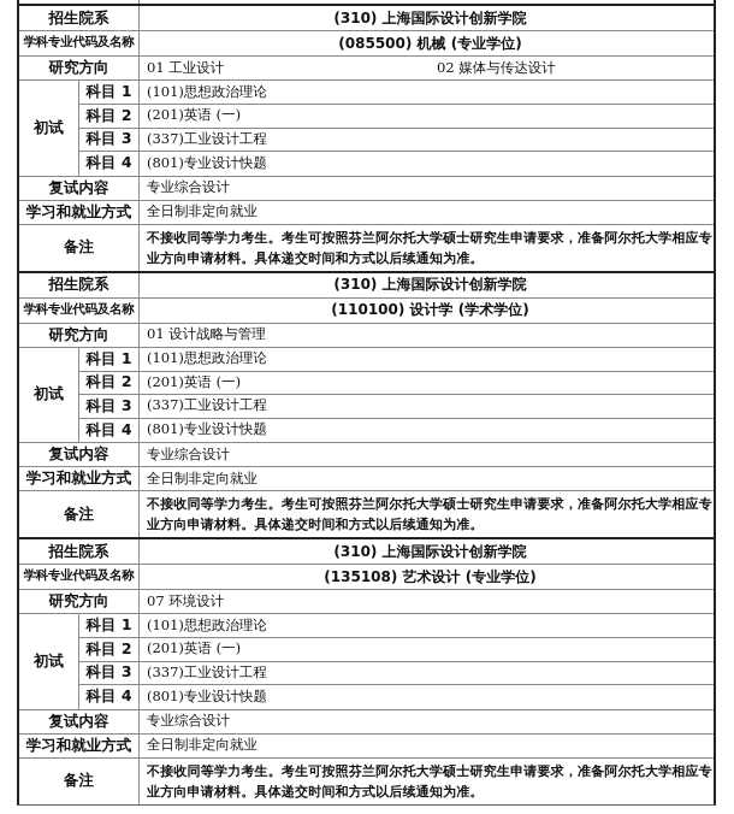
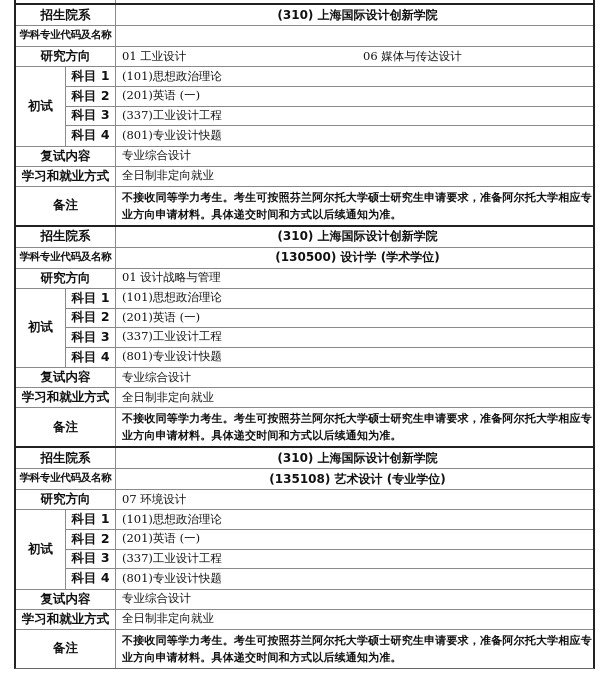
  招生院系
  (310) 上海国际设计创新学院
  学科专业代码及名称
- (085500) 机械 (专业学位)
  研究方向
  01 工业设计
- 02 媒体与传达设计
+ 06 媒体与传达设计
  初试
  科目 1
  (101)思想政治理论
  科目 2
  (201)英语 (一)
  科目 3
  (337)工业设计工程
  科目 4
  (801)专业设计快题
  复试内容
  专业综合设计
  学习和就业方式
  全日制非定向就业
  备注
  不接收同等学力考生。考生可按照芬兰阿尔托大学硕士研究生申请要求，准备阿尔托大学相应专业方向申请材料。具体递交时间和方式以后续通知为准。
  招生院系
  (310) 上海国际设计创新学院
  学科专业代码及名称
- (110100) 设计学 (学术学位)
+ (130500) 设计学 (学术学位)
  研究方向
  01 设计战略与管理
  初试
  科目 1
  (101)思想政治理论
  科目 2
  (201)英语 (一)
  科目 3
  (337)工业设计工程
  科目 4
  (801)专业设计快题
  复试内容
  专业综合设计
  学习和就业方式
  全日制非定向就业
  备注
  不接收同等学力考生。考生可按照芬兰阿尔托大学硕士研究生申请要求，准备阿尔托大学相应专业方向申请材料。具体递交时间和方式以后续通知为准。
  招生院系
  (310) 上海国际设计创新学院
  学科专业代码及名称
  (135108) 艺术设计 (专业学位)
  研究方向
  07 环境设计
  初试
  科目 1
  (101)思想政治理论
  科目 2
  (201)英语 (一)
  科目 3
  (337)工业设计工程
  科目 4
  (801)专业设计快题
  复试内容
  专业综合设计
  学习和就业方式
  全日制非定向就业
  备注
  不接收同等学力考生。考生可按照芬兰阿尔托大学硕士研究生申请要求，准备阿尔托大学相应专业方向申请材料。具体递交时间和方式以后续通知为准。
